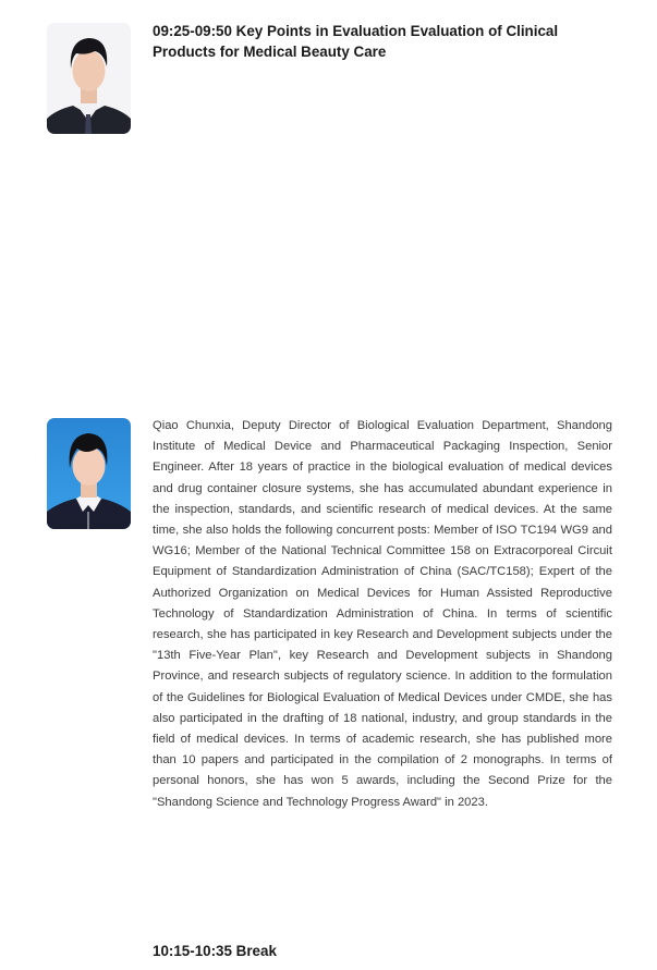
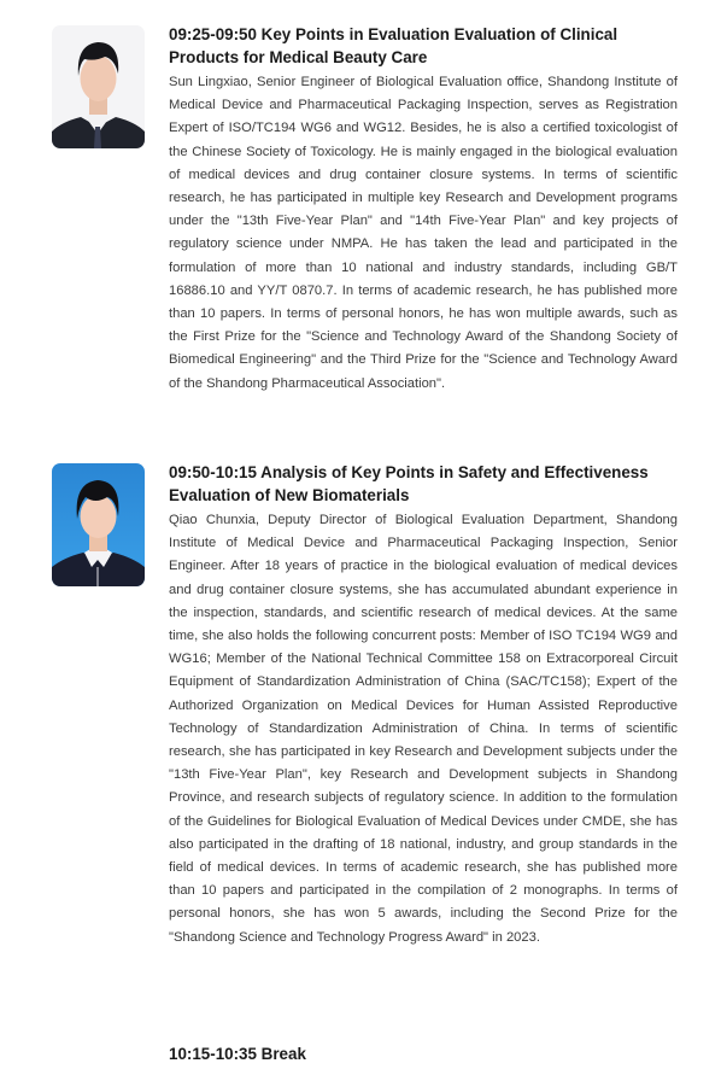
  09:25-09:50 Key Points in Evaluation Evaluation of Clinical Products for Medical Beauty Care
+ Sun Lingxiao, Senior Engineer of Biological Evaluation office, Shandong Institute of Medical Device and Pharmaceutical Packaging Inspection, serves as Registration Expert of ISO/TC194 WG6 and WG12. Besides, he is also a certified toxicologist of the Chinese Society of Toxicology. He is mainly engaged in the biological evaluation of medical devices and drug container closure systems. In terms of scientific research, he has participated in multiple key Research and Development programs under the "13th Five-Year Plan" and "14th Five-Year Plan" and key projects of regulatory science under NMPA. He has taken the lead and participated in the formulation of more than 10 national and industry standards, including GB/T 16886.10 and YY/T 0870.7. In terms of academic research, he has published more than 10 papers. In terms of personal honors, he has won multiple awards, such as the First Prize for the "Science and Technology Award of the Shandong Society of Biomedical Engineering" and the Third Prize for the "Science and Technology Award of the Shandong Pharmaceutical Association".
+ 09:50-10:15 Analysis of Key Points in Safety and Effectiveness Evaluation of New Biomaterials
  Qiao Chunxia, Deputy Director of Biological Evaluation Department, Shandong Institute of Medical Device and Pharmaceutical Packaging Inspection, Senior Engineer. After 18 years of practice in the biological evaluation of medical devices and drug container closure systems, she has accumulated abundant experience in the inspection, standards, and scientific research of medical devices. At the same time, she also holds the following concurrent posts: Member of ISO TC194 WG9 and WG16; Member of the National Technical Committee 158 on Extracorporeal Circuit Equipment of Standardization Administration of China (SAC/TC158); Expert of the Authorized Organization on Medical Devices for Human Assisted Reproductive Technology of Standardization Administration of China. In terms of scientific research, she has participated in key Research and Development subjects under the "13th Five-Year Plan", key Research and Development subjects in Shandong Province, and research subjects of regulatory science. In addition to the formulation of the Guidelines for Biological Evaluation of Medical Devices under CMDE, she has also participated in the drafting of 18 national, industry, and group standards in the field of medical devices. In terms of academic research, she has published more than 10 papers and participated in the compilation of 2 monographs. In terms of personal honors, she has won 5 awards, including the Second Prize for the "Shandong Science and Technology Progress Award" in 2023.
  10:15-10:35 Break
